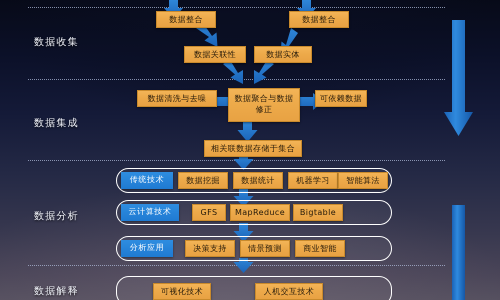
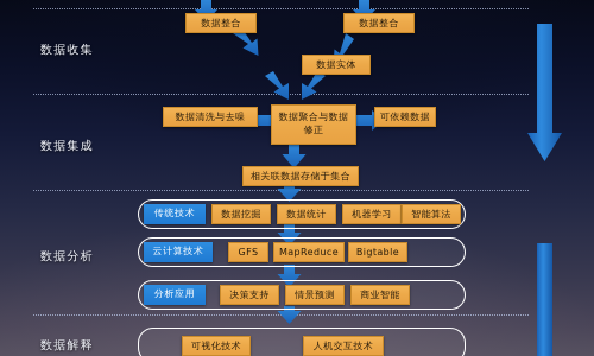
  数据收集
  数据集成
  数据分析
  数据解释
  数据整合
  数据整合
- 数据关联性
  数据实体
  数据清洗与去噪
  数据聚合与数据修正
  可依赖数据
  相关联数据存储于集合
  传统技术
  数据挖掘
  数据统计
  机器学习
  智能算法
  云计算技术
  GFS
  MapReduce
  Bigtable
  分析应用
  决策支持
  情景预测
  商业智能
  可视化技术
  人机交互技术
